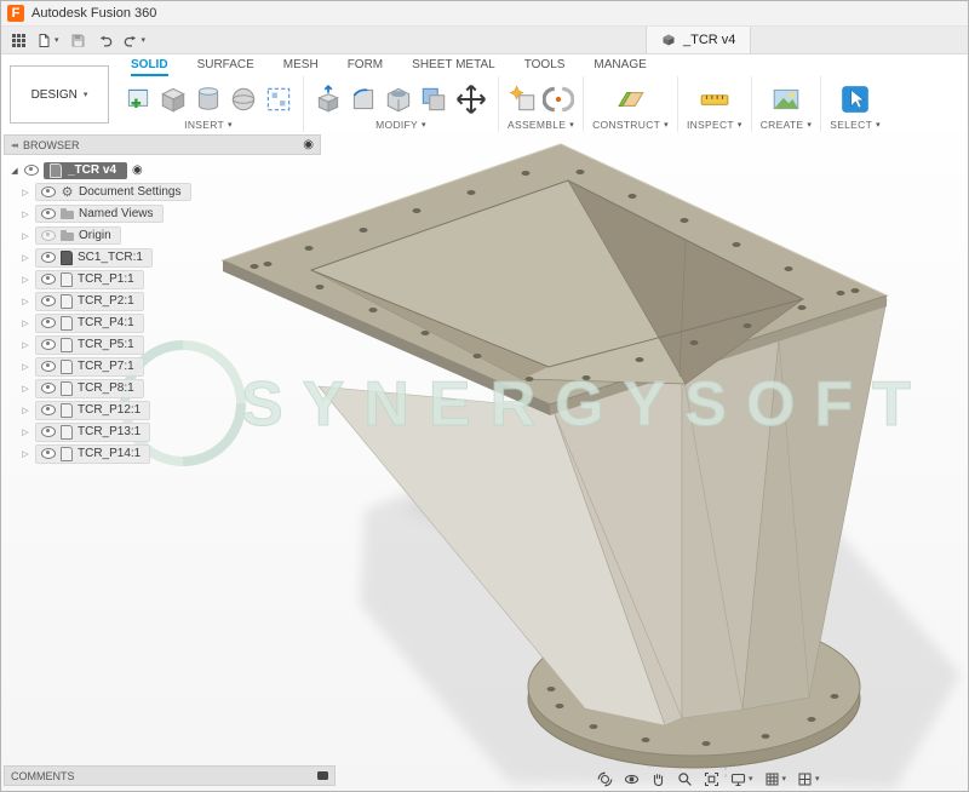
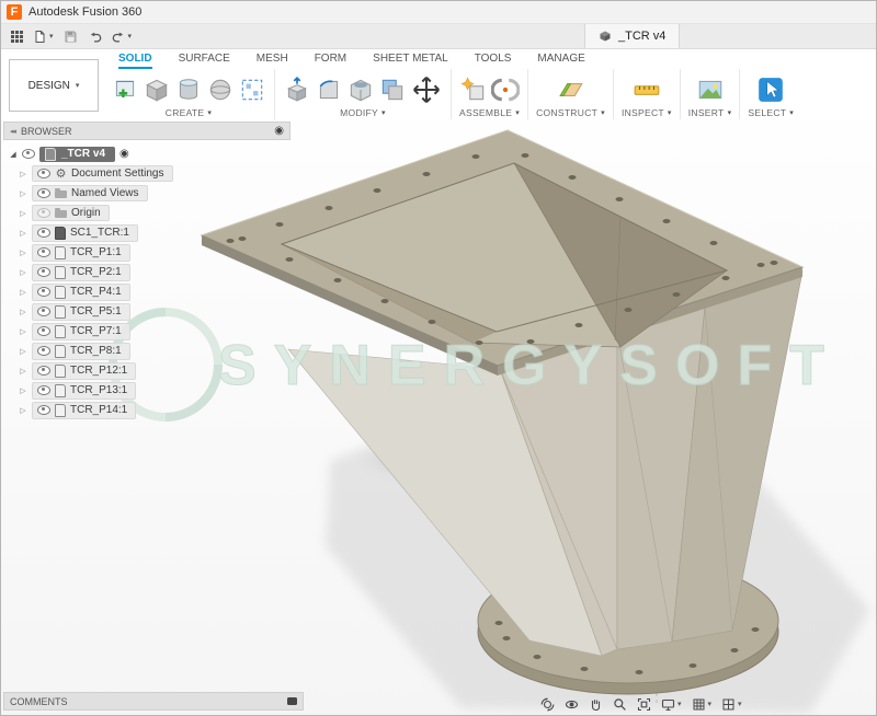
  F
  Autodesk Fusion 360
  _TCR v4
  DESIGN
  SOLID
  SURFACE
  MESH
  FORM
  SHEET METAL
  TOOLS
  MANAGE
- INSERT
+ CREATE
  MODIFY
  ASSEMBLE
  CONSTRUCT
  INSPECT
- CREATE
+ INSERT
  SELECT
  SYNERGYSOFT
  BROWSER
  ◉
  _TCR v4
  ◉
  ⚙
  Document Settings
  Named Views
  Origin
  SC1_TCR:1
  TCR_P1:1
  TCR_P2:1
  TCR_P4:1
  TCR_P5:1
  TCR_P7:1
  TCR_P8:1
  TCR_P12:1
  TCR_P13:1
  TCR_P14:1
  COMMENTS
